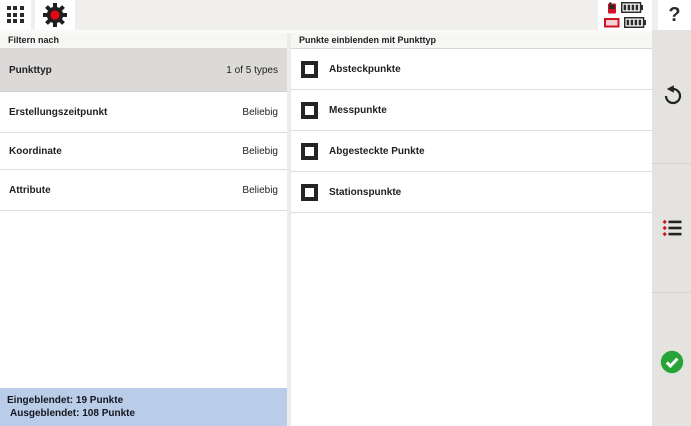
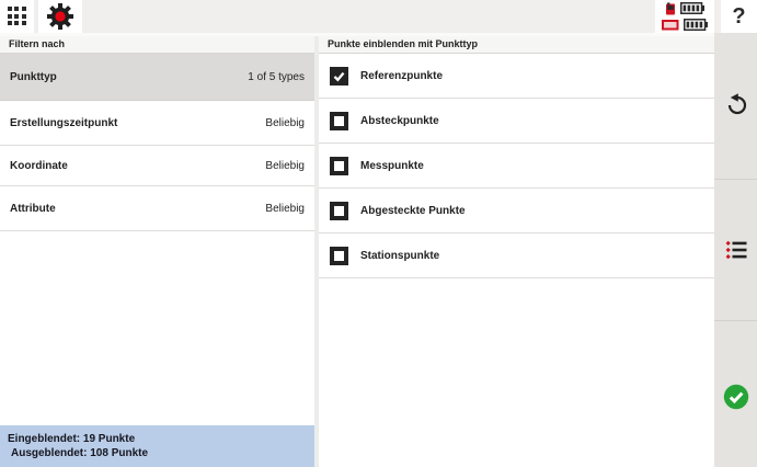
  ?
  Filtern nach
  Punkttyp
  1 of 5 types
  Erstellungszeitpunkt
  Beliebig
  Koordinate
  Beliebig
  Attribute
  Beliebig
  Eingeblendet: 19 Punkte
  Ausgeblendet: 108 Punkte
  Punkte einblenden mit Punkttyp
+ Referenzpunkte
  Absteckpunkte
  Messpunkte
  Abgesteckte Punkte
  Stationspunkte
